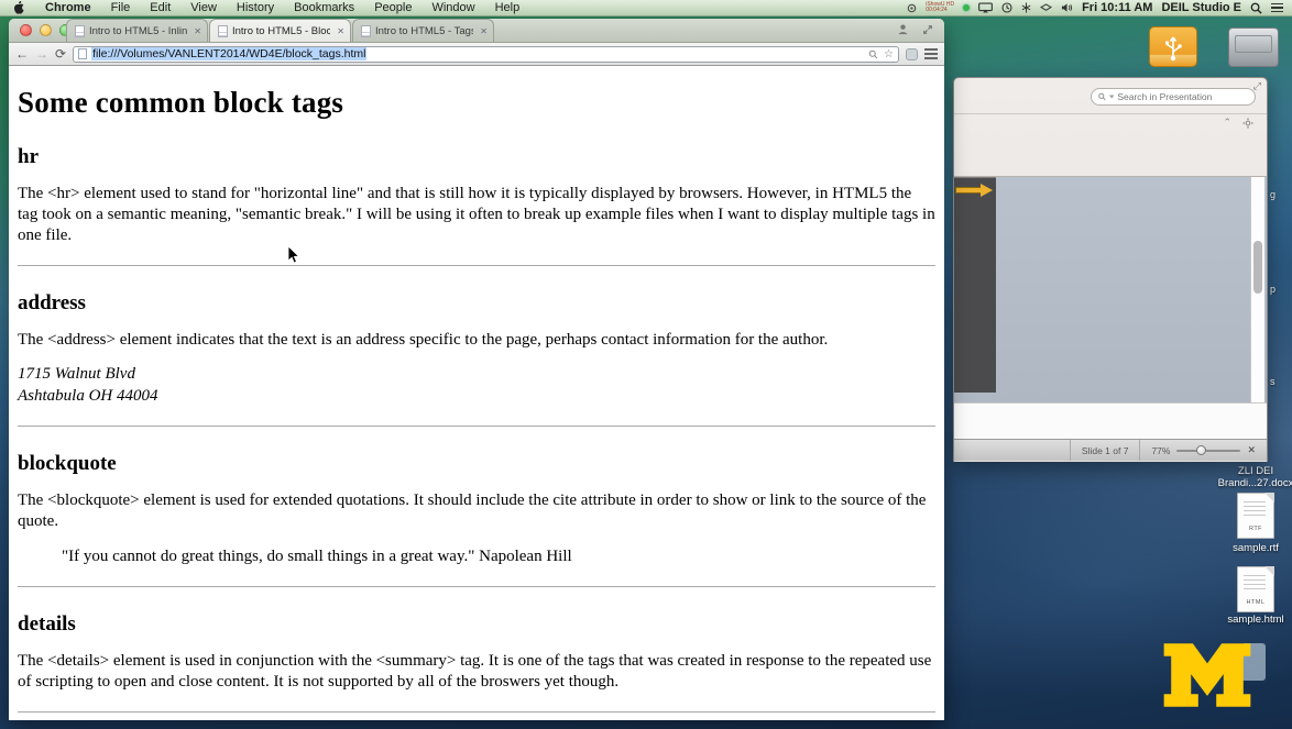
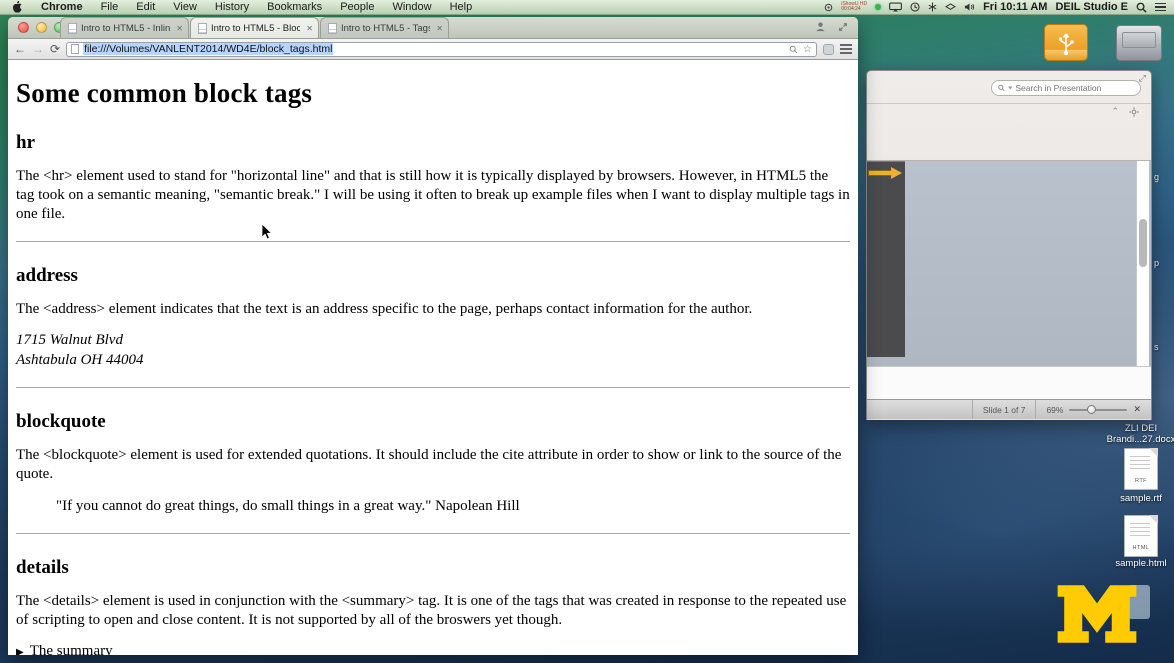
  g
  p
  s
  ⤢
  Search in Presentation
  ⌃
  Slide 1 of 7
- 77%
+ 69%
  ✕
  ZLI DEI
  Brandi...27.docx
  sample.rtf
  sample.html
  Chrome
  File
  Edit
  View
  History
  Bookmarks
  People
  Window
  Help
  Fri 10:11 AM
  DEIL Studio E
  Intro to HTML5 - Inlin
  ✕
  Intro to HTML5 - Bloc
  ✕
  Intro to HTML5 - Tag
  ✕
  ←
  →
  ⟳
  file:///Volumes/VANLENT2014/WD4E/block_tags.html
  ☆
  Some common block tags
  hr
  The <hr> element used to stand for "horizontal line" and that is still how it is typically displayed by browsers. However, in HTML5 the tag took on a semantic meaning, "semantic break." I will be using it often to break up example files when I want to display multiple tags in one file.
  address
  The <address> element indicates that the text is an address specific to the page, perhaps contact information for the author.
  1715 Walnut Blvd
  Ashtabula OH 44004
  blockquote
  The <blockquote> element is used for extended quotations. It should include the cite attribute in order to show or link to the source of the quote.
  "If you cannot do great things, do small things in a great way." Napolean Hill
  details
  The <details> element is used in conjunction with the <summary> tag. It is one of the tags that was created in response to the repeated use of scripting to open and close content. It is not supported by all of the broswers yet though.
+ ▶ The summary
